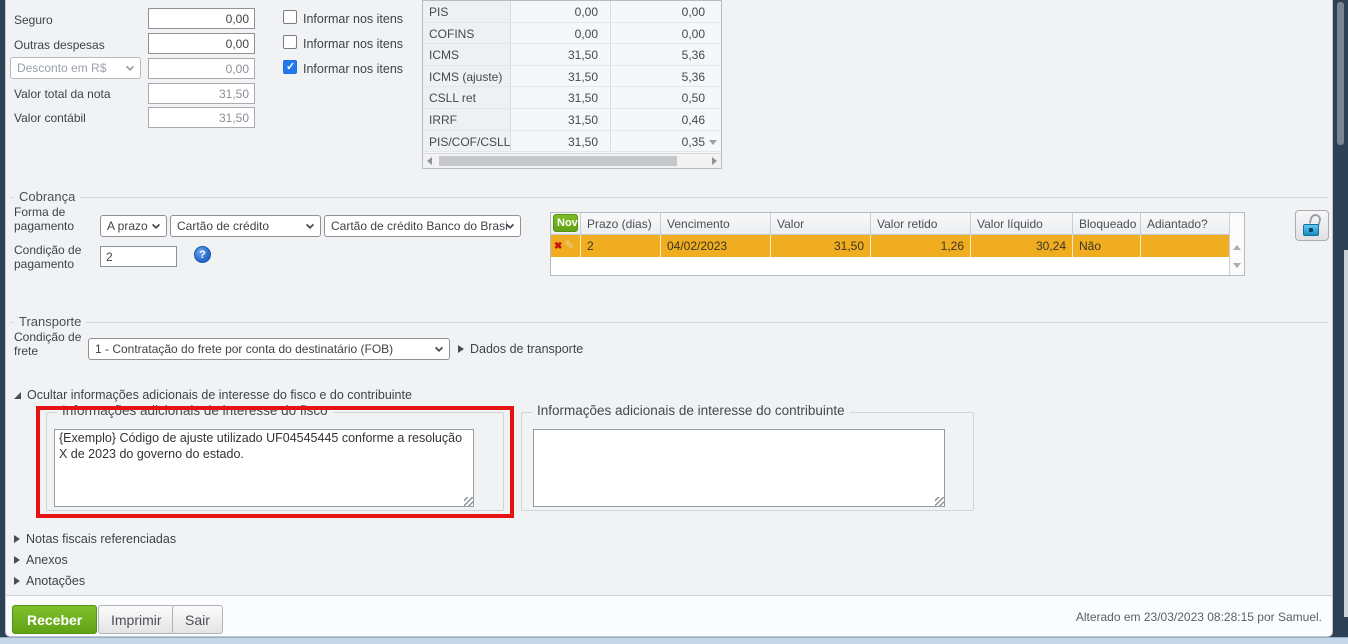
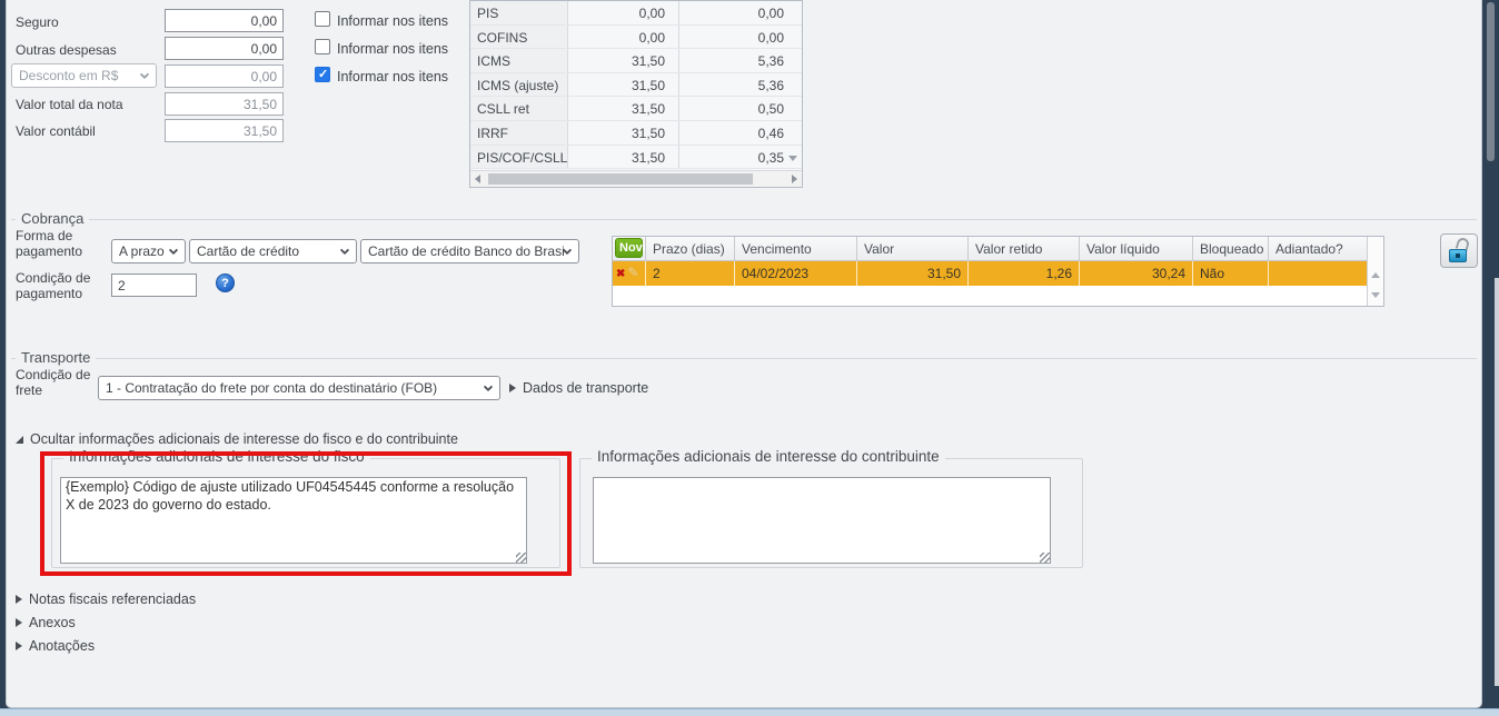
  Seguro
  0,00
  Outras despesas
  0,00
  Desconto em R$
  0,00
  Valor total da nota
  31,50
  Valor contábil
  31,50
  Informar nos itens
  Informar nos itens
  Informar nos itens
  PIS
  0,00
  0,00
  COFINS
  0,00
  0,00
  ICMS
  31,50
  5,36
  ICMS (ajuste)
  31,50
  5,36
  CSLL ret
  31,50
  0,50
  IRRF
  31,50
  0,46
  PIS/COF/CSLL
  31,50
  0,35
  Cobrança
  Forma de pagamento
  A prazo
  Cartão de crédito
  Cartão de crédito Banco do Brasi
  Condição de pagamento
  2
  ?
  Nov
  Prazo (dias)
  Vencimento
  Valor
  Valor retido
  Valor líquido
  Bloqueado
  Adiantado?
  ✖ ✎
  2
  04/02/2023
  31,50
  1,26
  30,24
  Não
  Transporte
  Condição de frete
  1 - Contratação do frete por conta do destinatário (FOB)
  Dados de transporte
  Ocultar informações adicionais de interesse do fisco e do contribuinte
  Informações adicionais de interesse do fisco
  Informações adicionais de interesse do contribuinte
  Notas fiscais referenciadas
  Anexos
  Anotações
- Receber
- Imprimir
- Sair
- Alterado em 23/03/2023 08:28:15 por Samuel.
